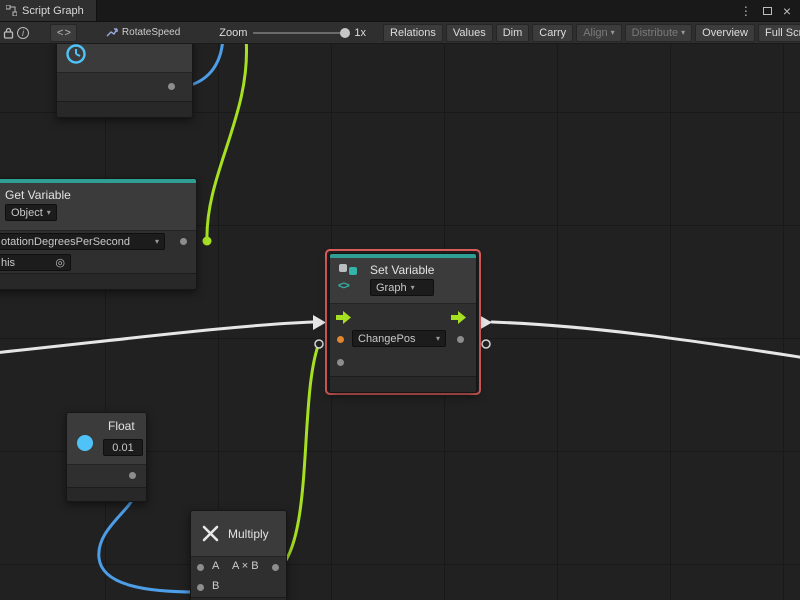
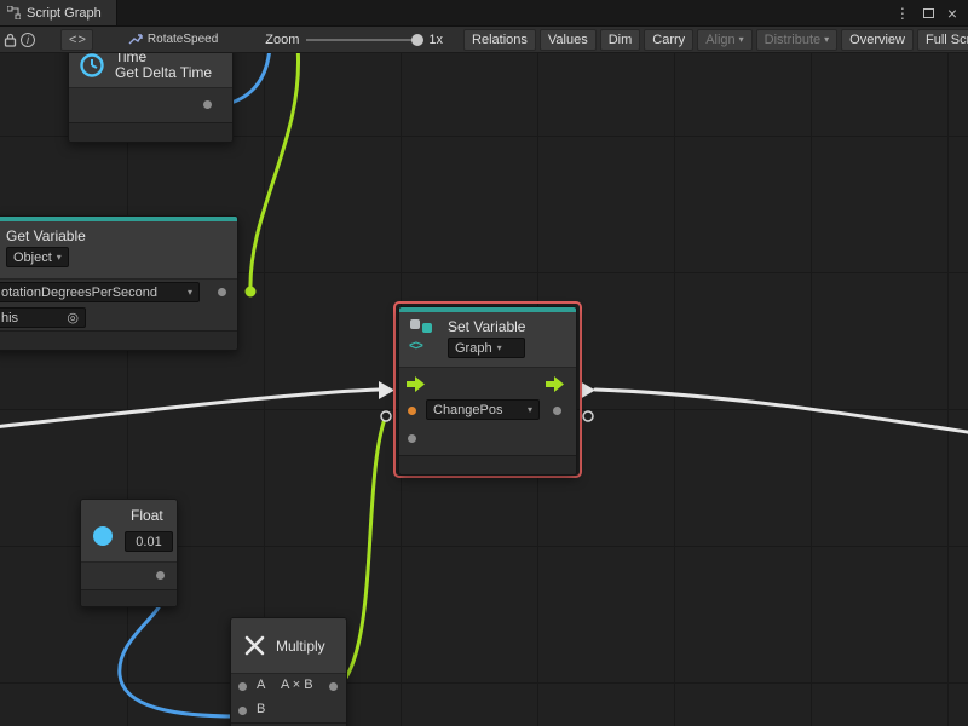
  Script Graph
  ⋮
  ×
  i
  < >
  RotateSpeed
  Zoom
  1x
  Relations
  Values
  Dim
  Carry
  Align
  ▾
  Distribute
  ▾
  Overview
+ Time
+ Get Delta Time
  Get Variable
  Object
  ▾
  otationDegreesPerSecond
  ▾
  his
  ◎
  <>
  Set Variable
  Graph
  ▾
  ChangePos
  ▾
  Float
  0.01
  Multiply
  A
  A × B
  B
